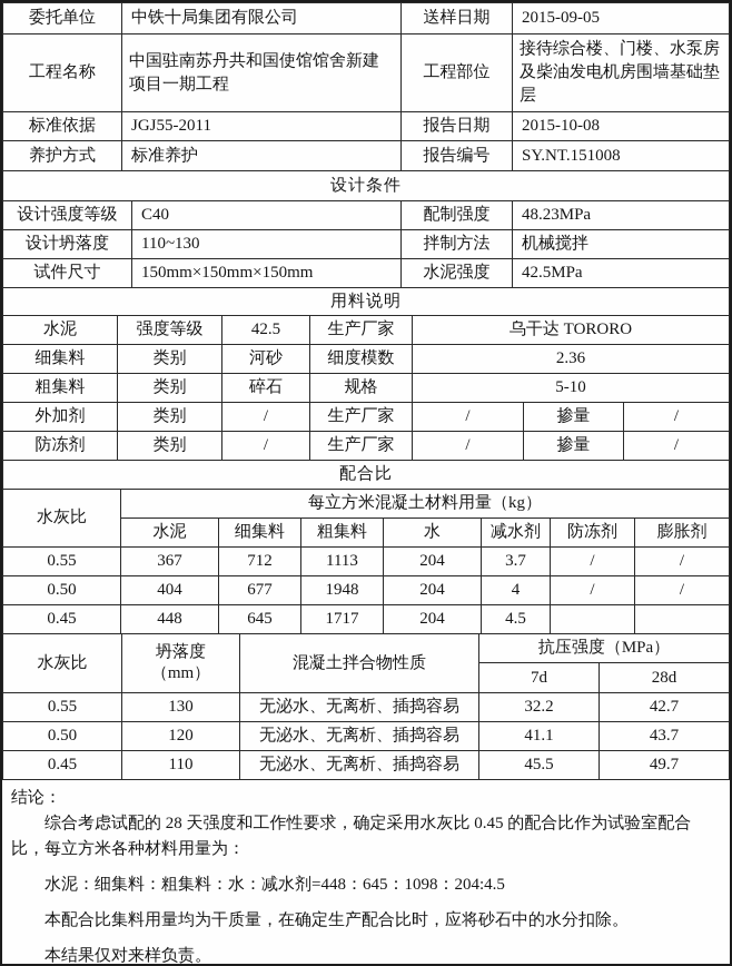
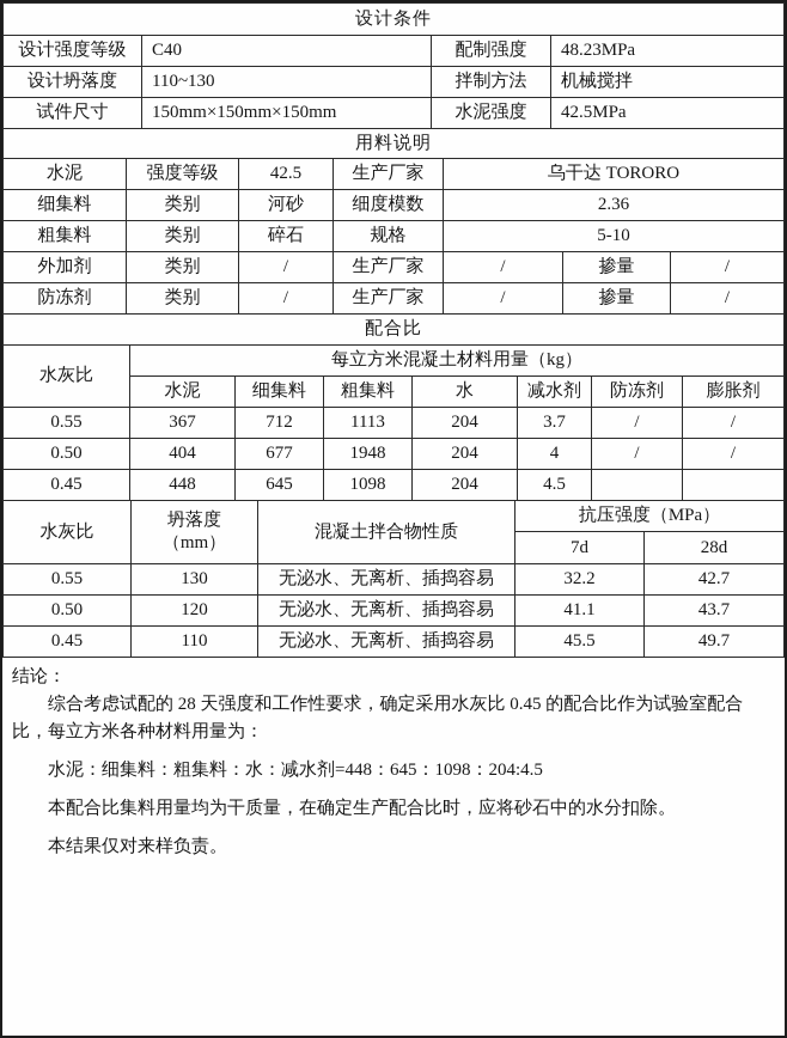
- 委托单位	中铁十局集团有限公司	送样日期	2015-09-05
- 工程名称	中国驻南苏丹共和国使馆馆舍新建项目一期工程	工程部位	接待综合楼、门楼、水泵房及柴油发电机房围墙基础垫层
- 标准依据	JGJ55-2011	报告日期	2015-10-08
- 养护方式	标准养护	报告编号	SY.NT.151008
  设计条件
  设计强度等级	C40	配制强度	48.23MPa
  设计坍落度	110~130	拌制方法	机械搅拌
  试件尺寸	150mm×150mm×150mm	水泥强度	42.5MPa
  用料说明
  水泥	强度等级	42.5	生产厂家	乌干达 TORORO
  细集料	类别	河砂	细度模数	2.36
  粗集料	类别	碎石	规格	5-10
  外加剂	类别	/	生产厂家	/	掺量	/
  防冻剂	类别	/	生产厂家	/	掺量	/
  配合比
  水灰比	每立方米混凝土材料用量（kg）
  水泥	细集料	粗集料	水	减水剂	防冻剂	膨胀剂
  0.55	367	712	1113	204	3.7	/	/
  0.50	404	677	1948	204	4	/	/
- 0.45	448	645	1717	204	4.5
+ 0.45	448	645	1098	204	4.5
  水灰比	坍落度（mm）	混凝土拌合物性质	抗压强度（MPa）
  7d	28d
  0.55	130	无泌水、无离析、插捣容易	32.2	42.7
  0.50	120	无泌水、无离析、插捣容易	41.1	43.7
  0.45	110	无泌水、无离析、插捣容易	45.5	49.7
  结论：
  综合考虑试配的 28 天强度和工作性要求，确定采用水灰比 0.45 的配合比作为试验室配合比，每立方米各种材料用量为：
  水泥：细集料：粗集料：水：减水剂=448：645：1098：204:4.5
  本配合比集料用量均为干质量，在确定生产配合比时，应将砂石中的水分扣除。
  本结果仅对来样负责。
